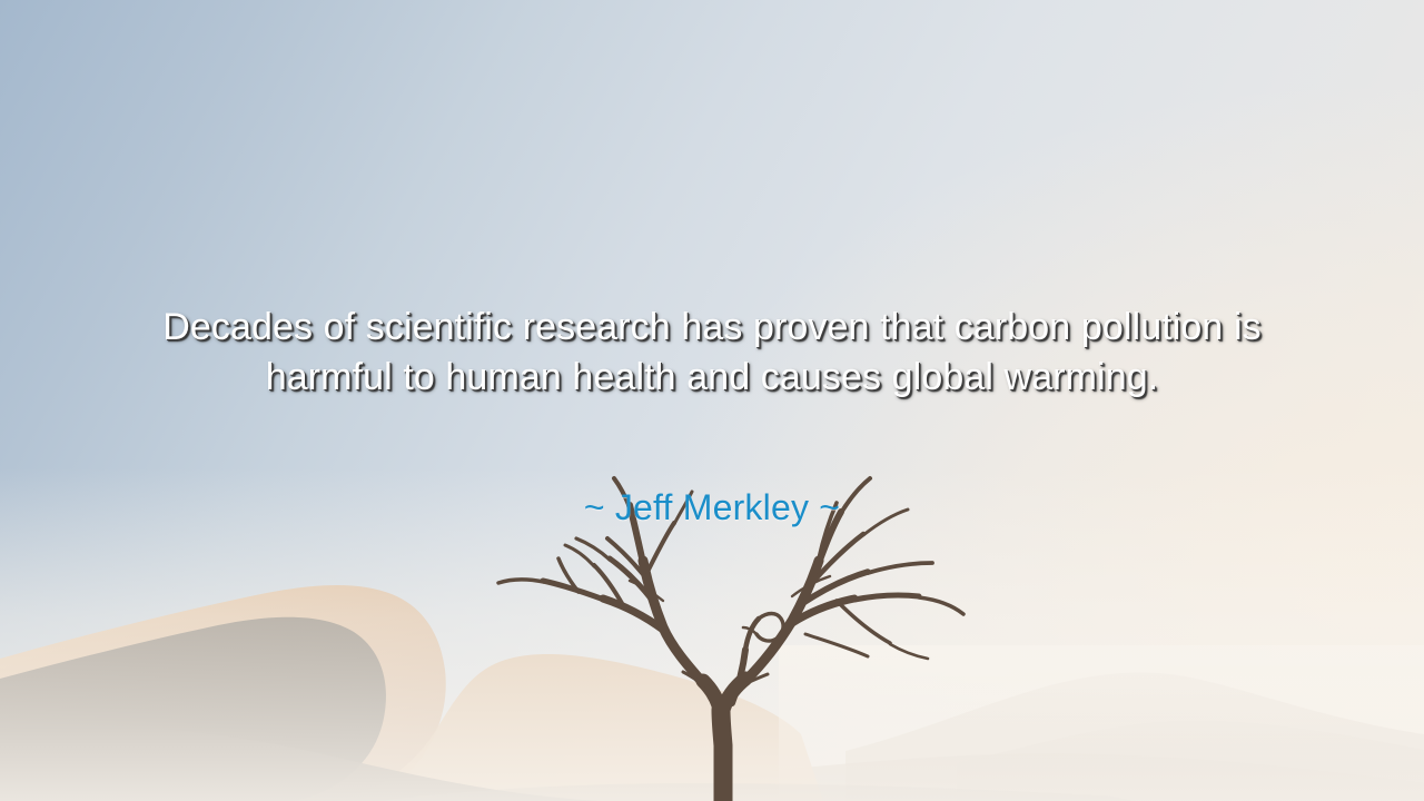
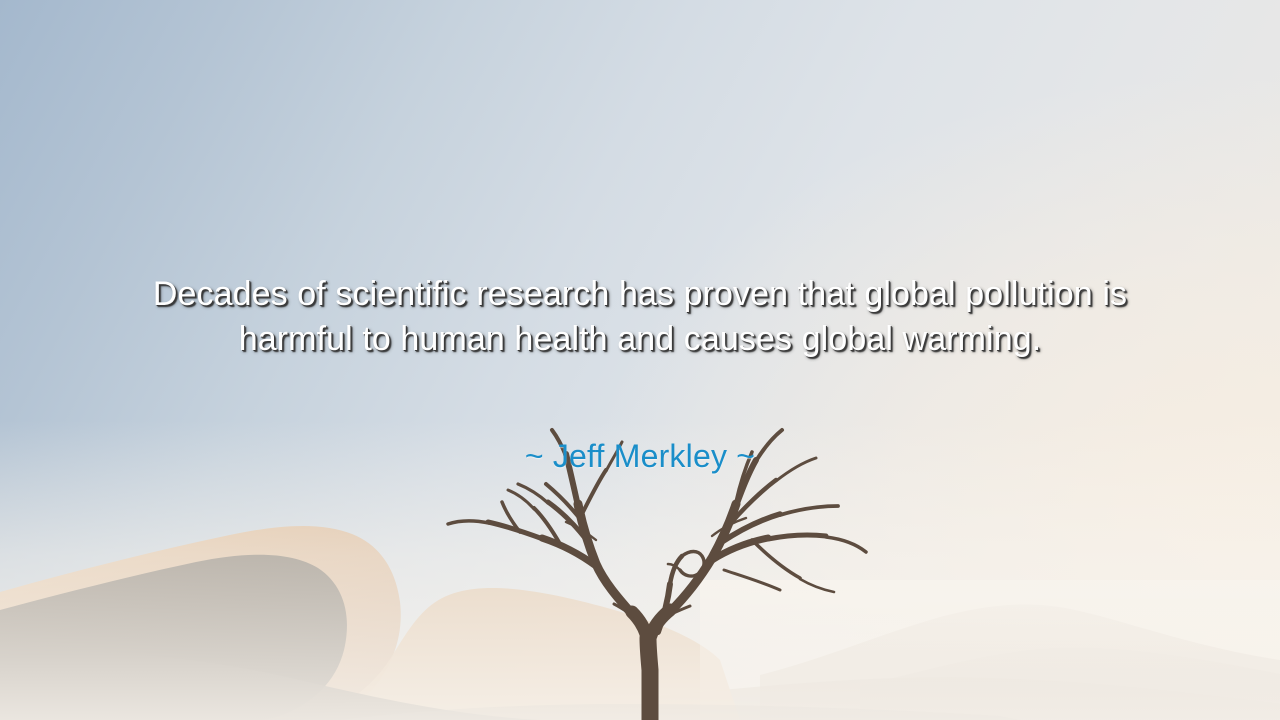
- Decades of scientific research has proven that carbon pollution is harmful to human health and causes global warming.
+ Decades of scientific research has proven that global pollution is harmful to human health and causes global warming.
  ~ Jeff Merkley ~
